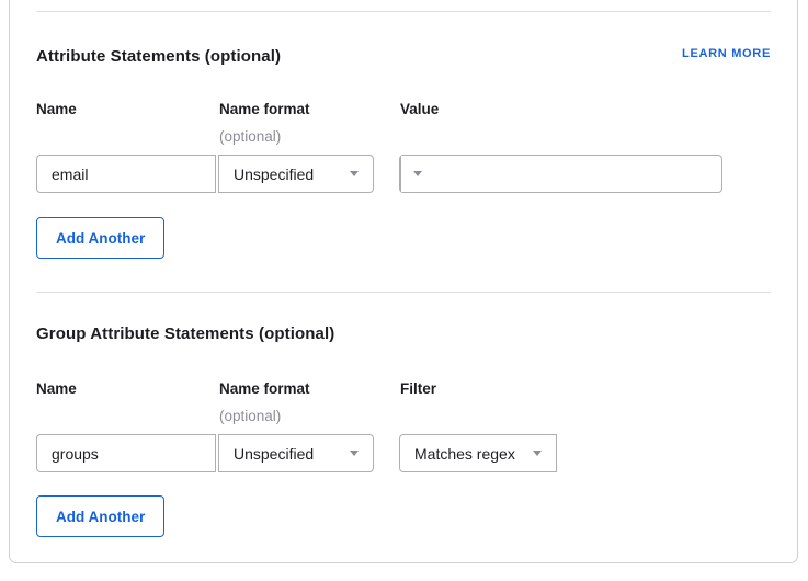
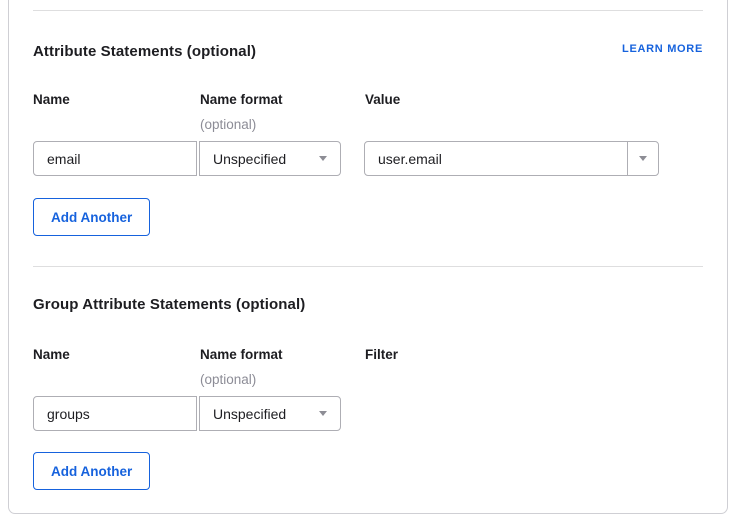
  Attribute Statements (optional)
  LEARN MORE
  Name
  Name format
  Value
  (optional)
  email
  Unspecified
+ user.email
  Add Another
  Group Attribute Statements (optional)
  Name
  Name format
  Filter
  (optional)
  groups
  Unspecified
- Matches regex
  Add Another
